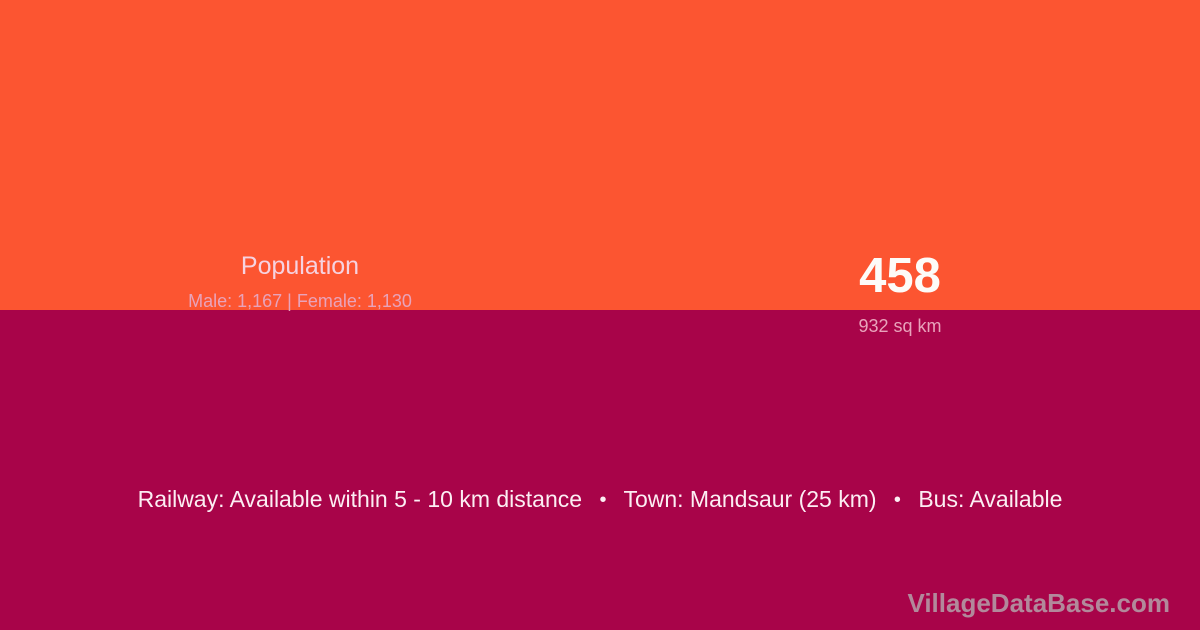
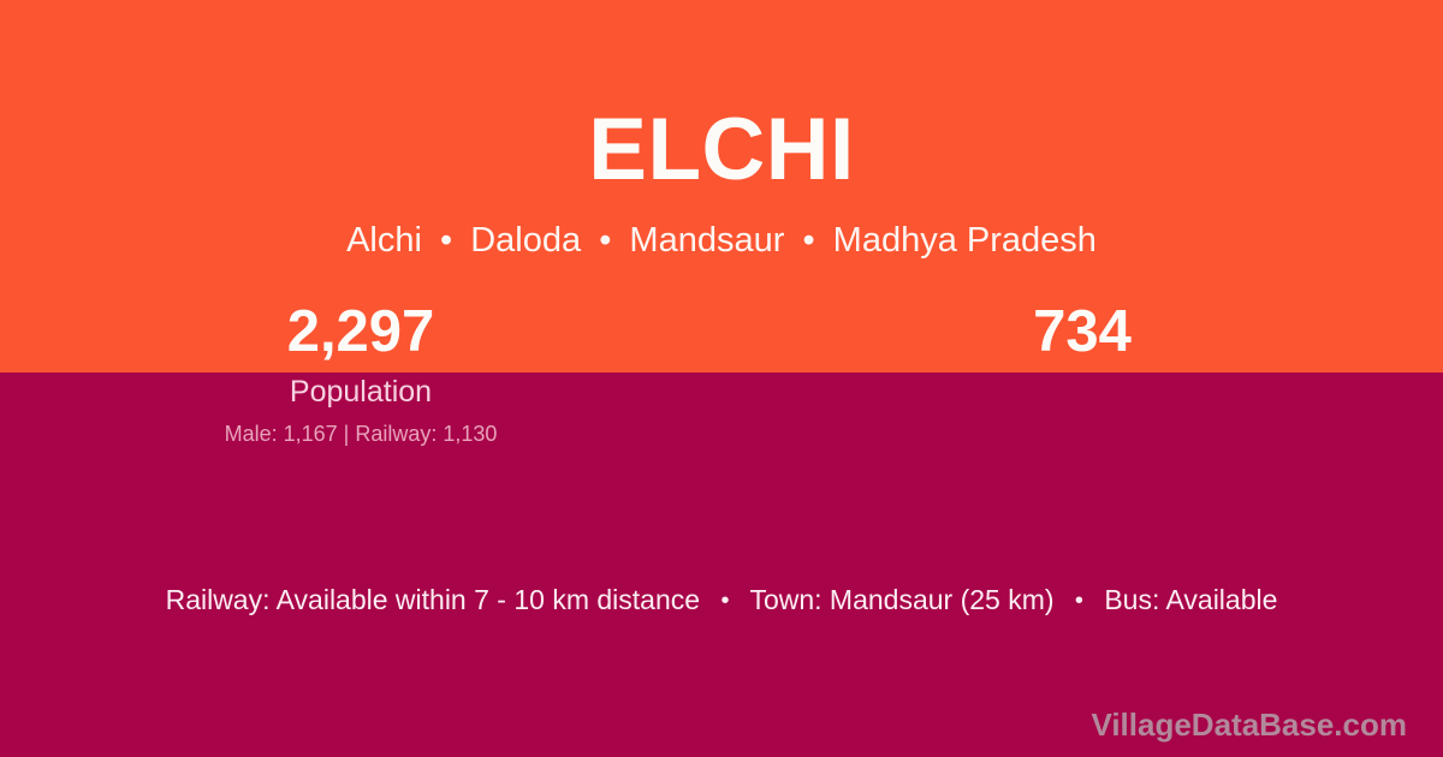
+ ELCHI
+ Alchi • Daloda • Mandsaur • Madhya Pradesh
+ 2,297
  Population
- Male: 1,167 | Female: 1,130
+ Male: 1,167 | Railway: 1,130
- 458
+ 734
- 932 sq km
- Railway: Available within 5 - 10 km distance • Town: Mandsaur (25 km) • Bus: Available
+ Railway: Available within 7 - 10 km distance • Town: Mandsaur (25 km) • Bus: Available
  VillageDataBase.com
